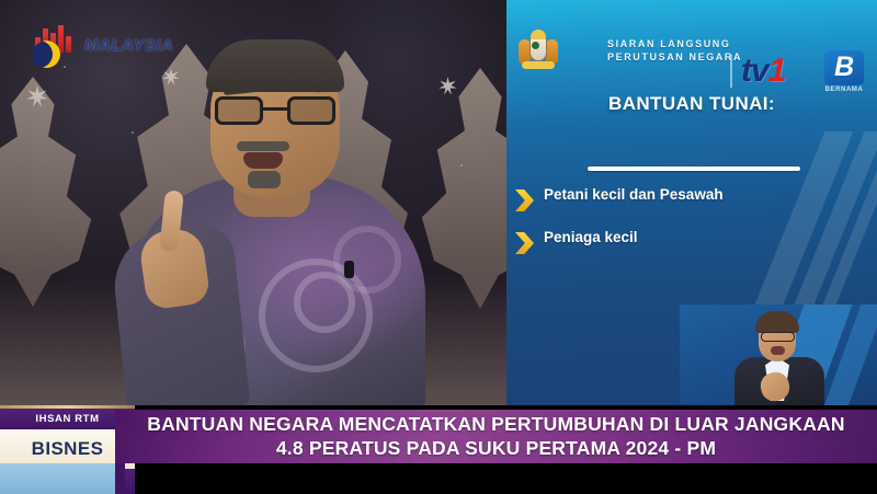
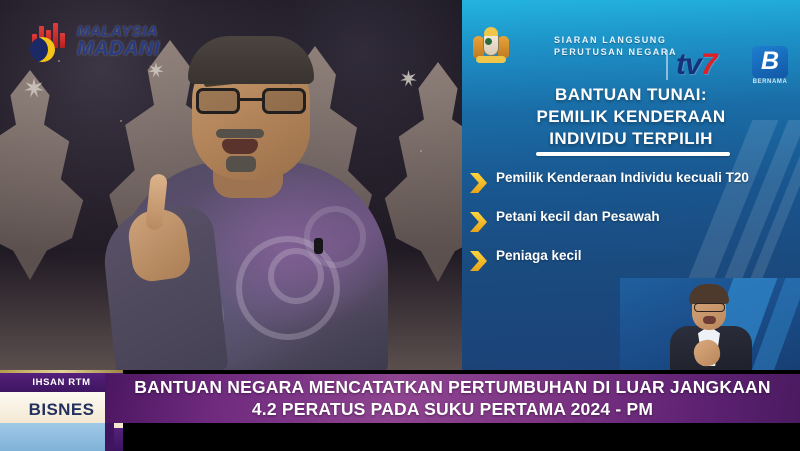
  MALAYSIA
+ MADANI
  SIARAN LANGSUNG
  PERUTUSAN NEGARA
- tv1
+ tv7
  B
  BANTUAN TUNAI:
+ PEMILIK KENDERAAN
+ INDIVIDU TERPILIH
+ Pemilik Kenderaan Individu kecuali T20
  Petani kecil dan Pesawah
  Peniaga kecil
  IHSAN RTM
  BISNES
  BANTUAN NEGARA MENCATATKAN PERTUMBUHAN DI LUAR JANGKAAN
- 4.8 PERATUS PADA SUKU PERTAMA 2024 - PM
+ 4.2 PERATUS PADA SUKU PERTAMA 2024 - PM
